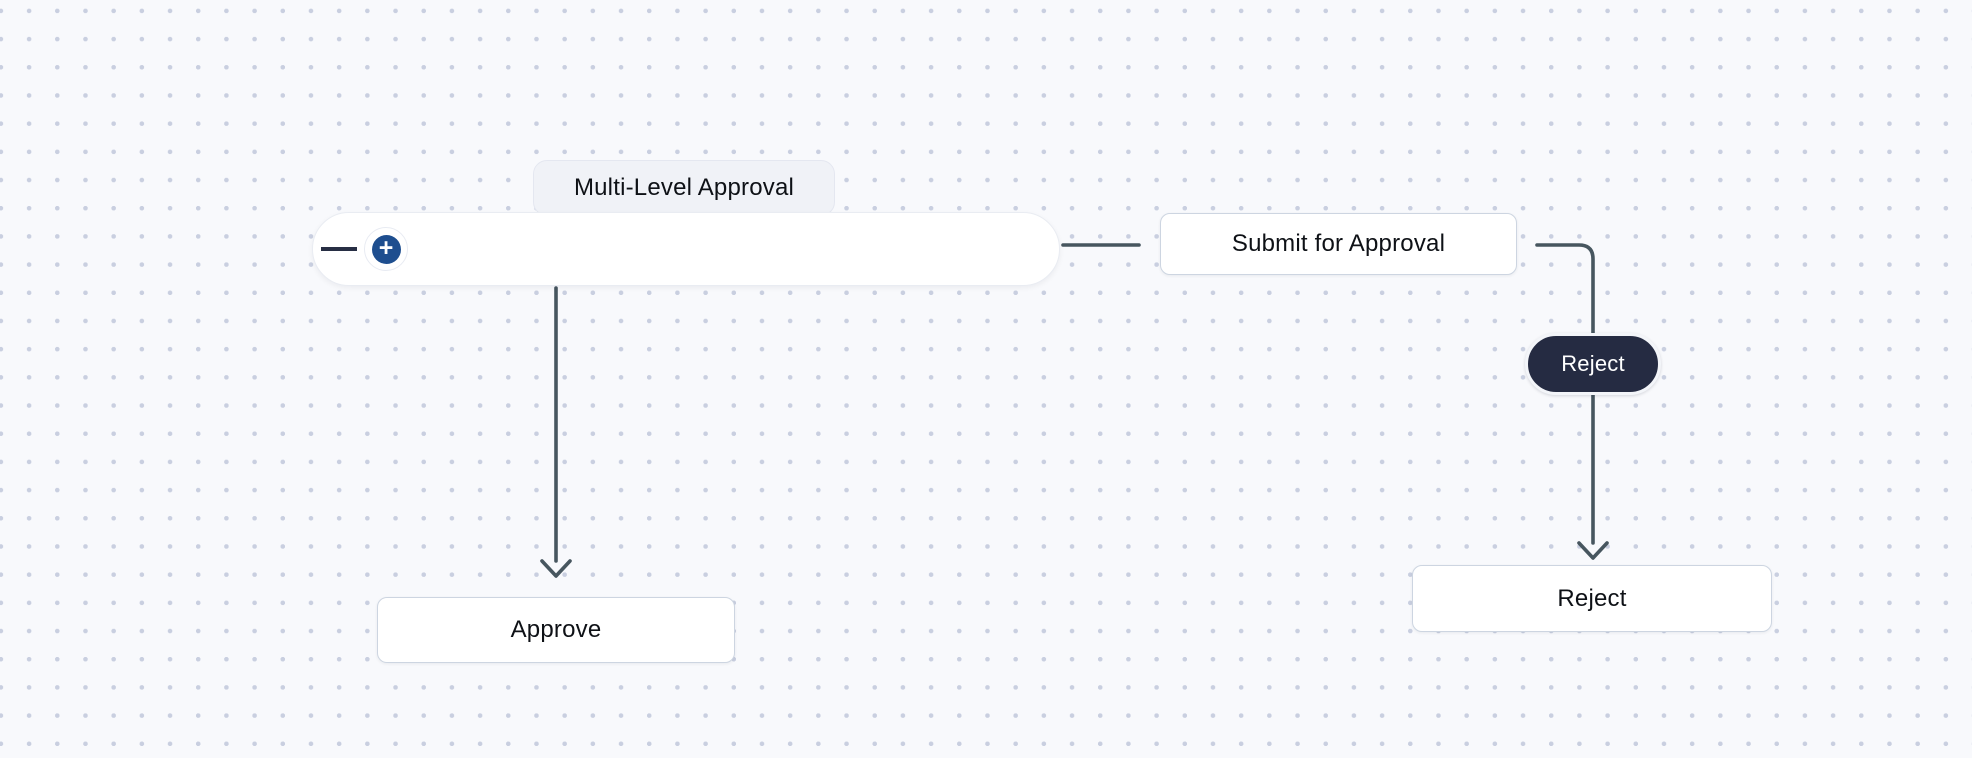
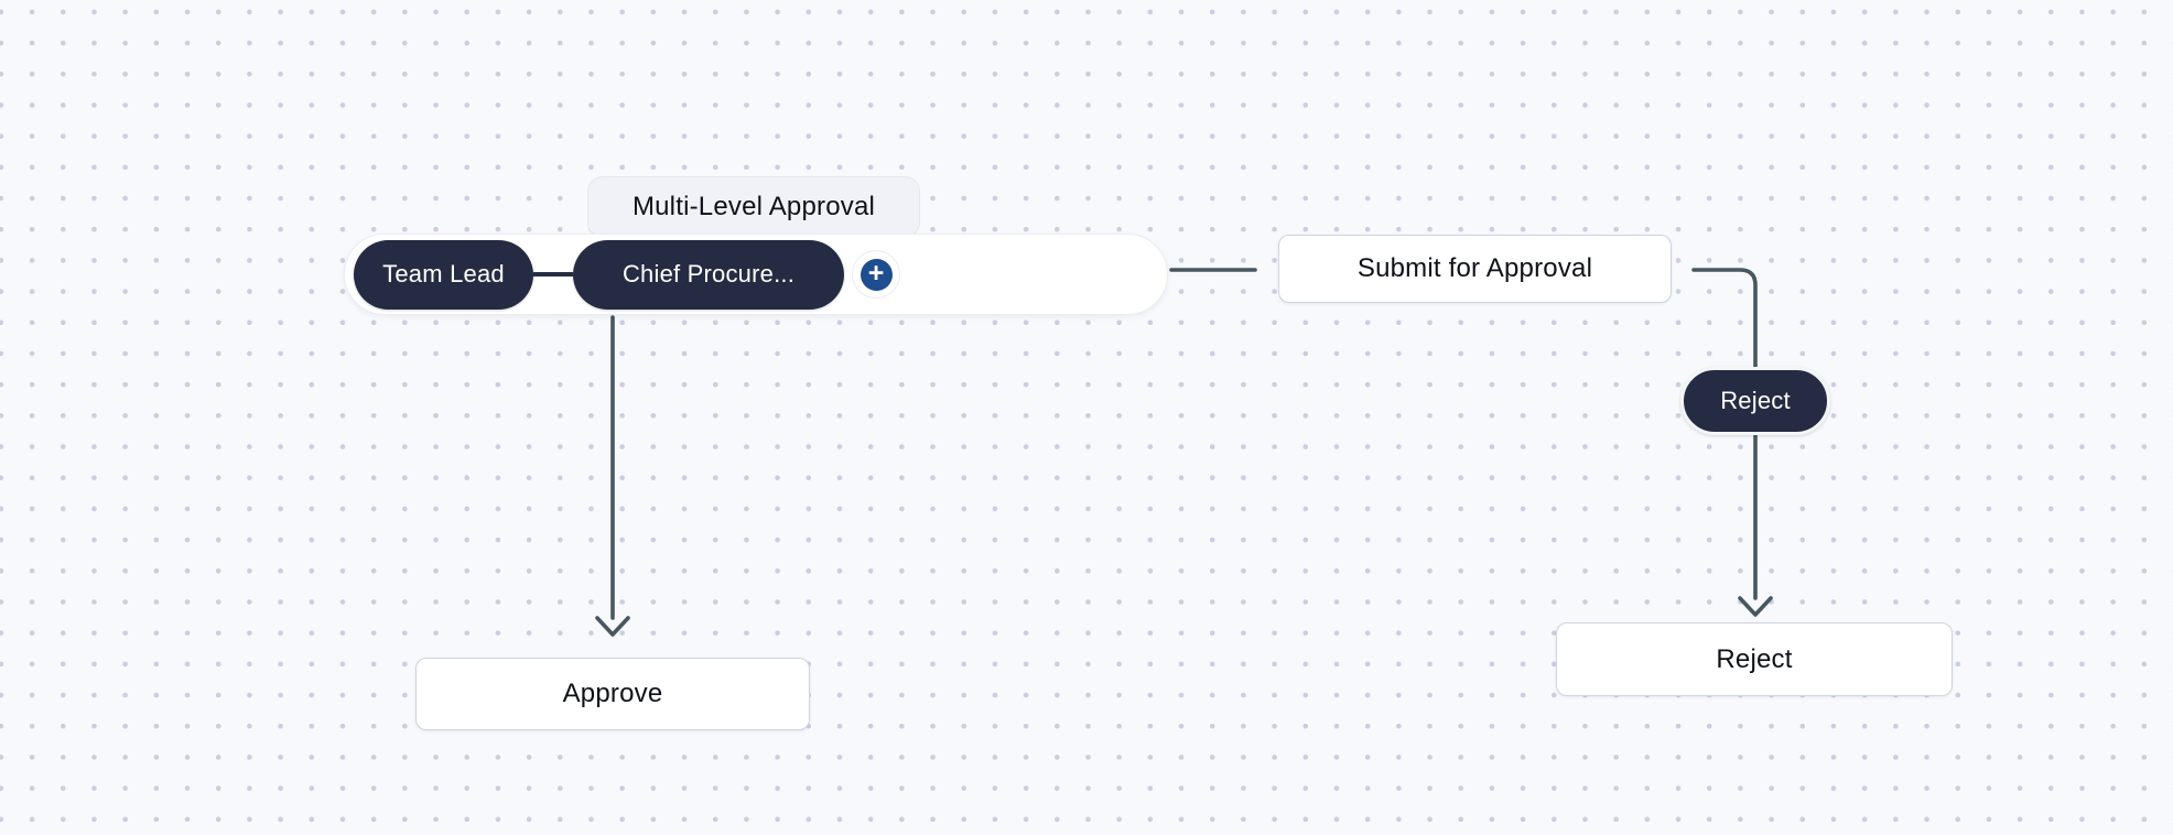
  Multi-Level Approval
+ Team Lead
+ Chief Procure...
  +
  Submit for Approval
  Approve
  Reject
  Reject
